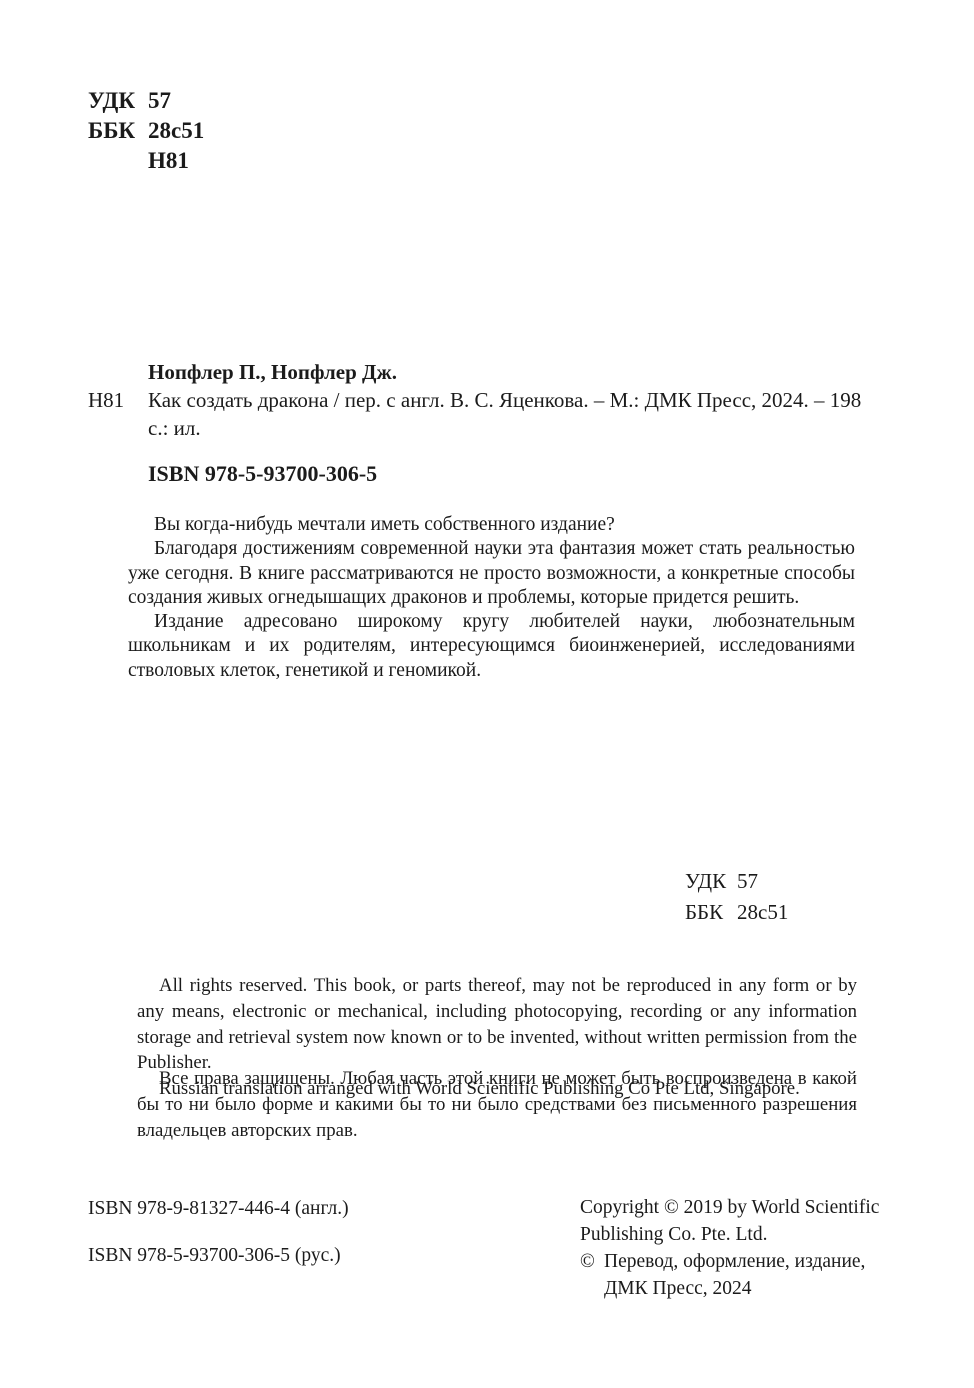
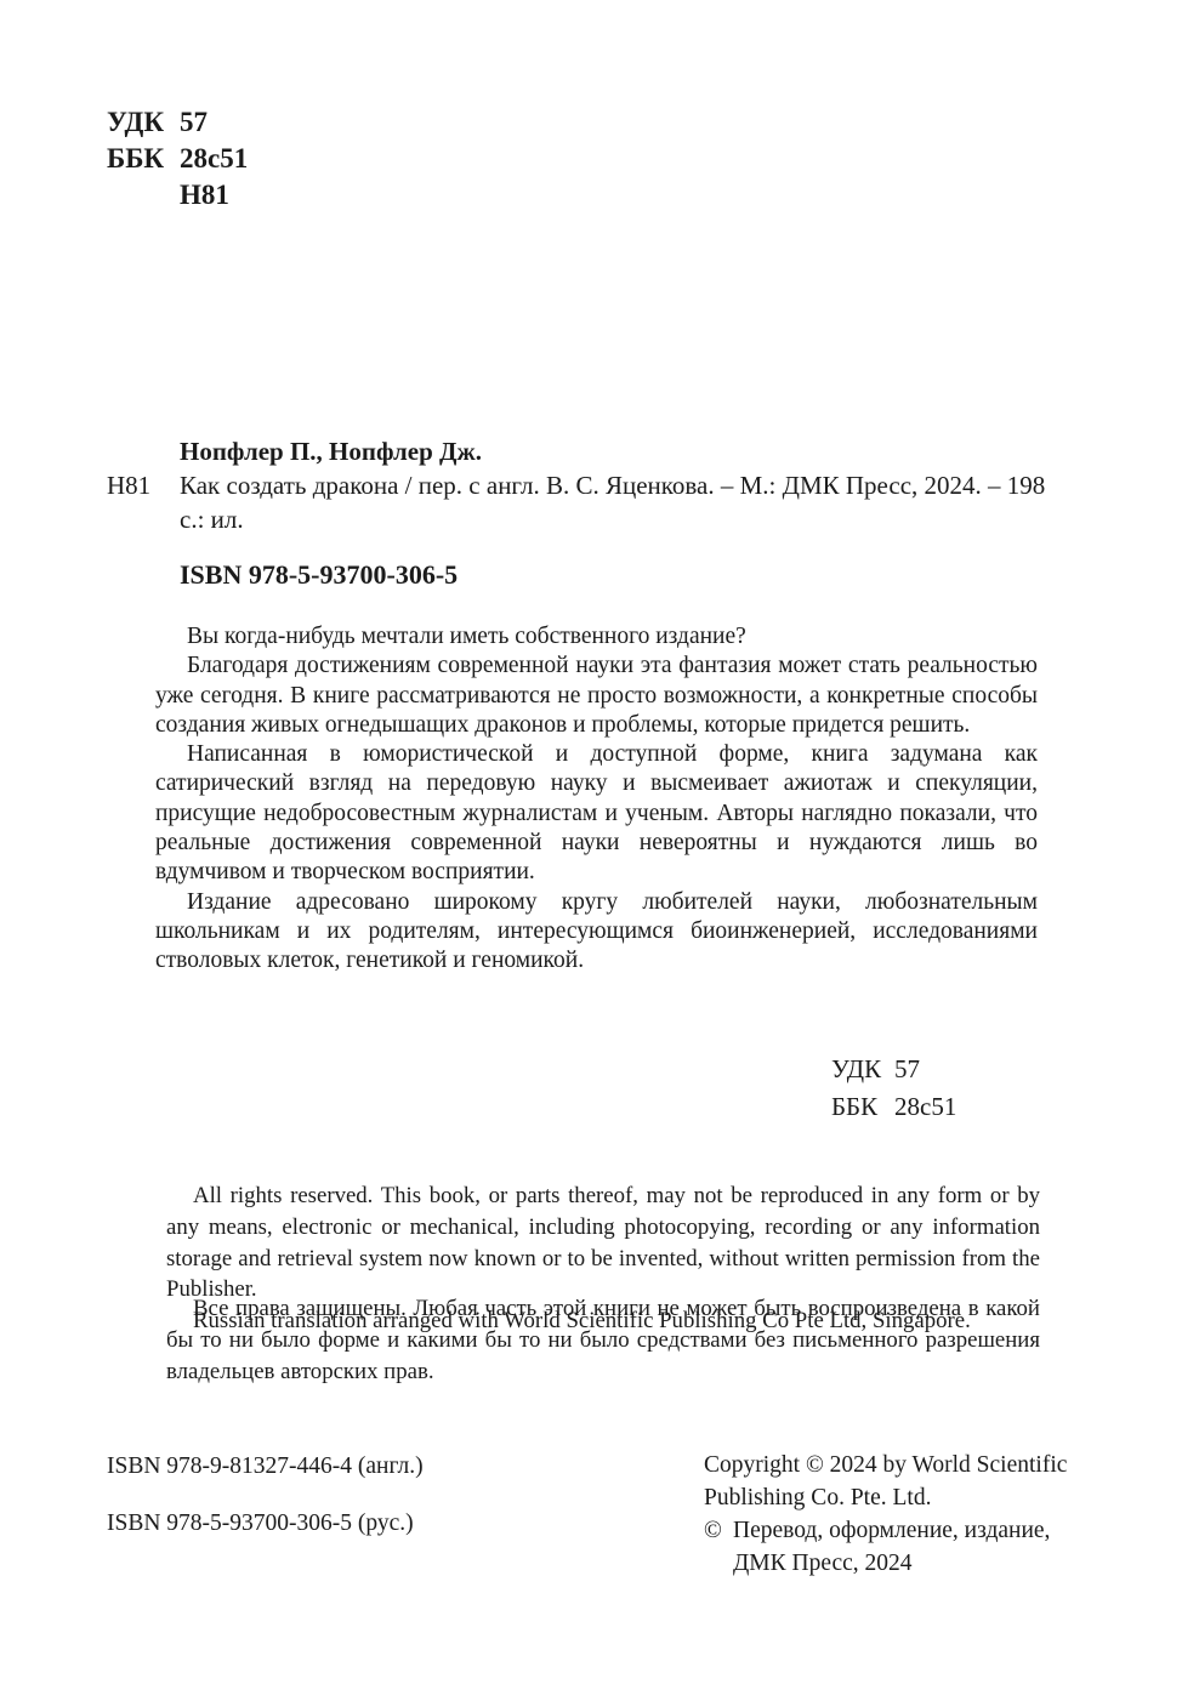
  УДК 57
  ББК 28с51
  Н81
  Нопфлер П., Нопфлер Дж.
  Н81
  Как создать дракона / пер. с англ. В. С. Яценкова. – М.: ДМК Пресс, 2024. – 198 с.: ил.
  ISBN 978-5-93700-306-5
  Вы когда-нибудь мечтали иметь собственного издание?
  Благодаря достижениям современной науки эта фантазия может стать реальностью уже сегодня. В книге рассматриваются не просто возможности, а конкретные способы создания живых огнедышащих драконов и проблемы, которые придется решить.
+ Написанная в юмористической и доступной форме, книга задумана как сатирический взгляд на передовую науку и высмеивает ажиотаж и спекуляции, присущие недобросовестным журналистам и ученым. Авторы наглядно показали, что реальные достижения современной науки невероятны и нуждаются лишь во вдумчивом и творческом восприятии.
  Издание адресовано широкому кругу любителей науки, любознательным школьникам и их родителям, интересующимся биоинженерией, исследованиями стволовых клеток, генетикой и геномикой.
  УДК 57
  ББК 28с51
  All rights reserved. This book, or parts thereof, may not be reproduced in any form or by any means, electronic or mechanical, including photocopying, recording or any information storage and retrieval system now known or to be invented, without written permission from the Publisher.
  Russian translation arranged with World Scientific Publishing Co Pte Ltd, Singapore.
  Все права защищены. Любая часть этой книги не может быть воспроизведена в какой бы то ни было форме и какими бы то ни было средствами без письменного разрешения владельцев авторских прав.
  ISBN 978-9-81327-446-4 (англ.)
  ISBN 978-5-93700-306-5 (рус.)
- Copyright © 2019 by World Scientific Publishing Co. Pte. Ltd.
+ Copyright © 2024 by World Scientific Publishing Co. Pte. Ltd.
  ©
  Перевод, оформление, издание, ДМК Пресс, 2024
